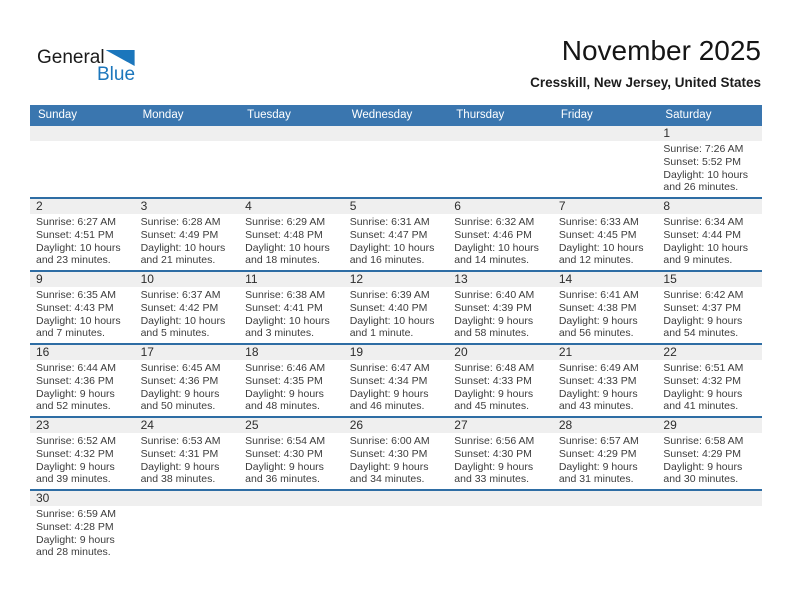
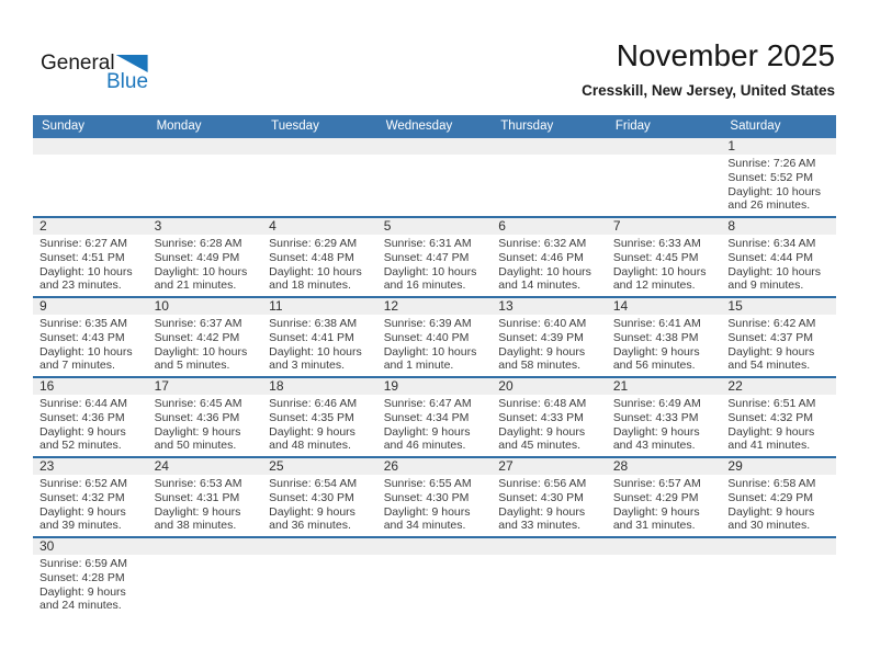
  General
  Blue
  November 2025
  Cresskill, New Jersey, United States
  Sunday
  Monday
  Tuesday
  Wednesday
  Thursday
  Friday
  Saturday
  1
  Sunrise: 7:26 AM
  Sunset: 5:52 PM
  Daylight: 10 hours
  and 26 minutes.
  2
  3
  4
  5
  6
  7
  8
  Sunrise: 6:27 AM
  Sunset: 4:51 PM
  Daylight: 10 hours
  and 23 minutes.
  Sunrise: 6:28 AM
  Sunset: 4:49 PM
  Daylight: 10 hours
  and 21 minutes.
  Sunrise: 6:29 AM
  Sunset: 4:48 PM
  Daylight: 10 hours
  and 18 minutes.
  Sunrise: 6:31 AM
  Sunset: 4:47 PM
  Daylight: 10 hours
  and 16 minutes.
  Sunrise: 6:32 AM
  Sunset: 4:46 PM
  Daylight: 10 hours
  and 14 minutes.
  Sunrise: 6:33 AM
  Sunset: 4:45 PM
  Daylight: 10 hours
  and 12 minutes.
  Sunrise: 6:34 AM
  Sunset: 4:44 PM
  Daylight: 10 hours
  and 9 minutes.
  9
  10
  11
  12
  13
  14
  15
  Sunrise: 6:35 AM
  Sunset: 4:43 PM
  Daylight: 10 hours
  and 7 minutes.
  Sunrise: 6:37 AM
  Sunset: 4:42 PM
  Daylight: 10 hours
  and 5 minutes.
  Sunrise: 6:38 AM
  Sunset: 4:41 PM
  Daylight: 10 hours
  and 3 minutes.
  Sunrise: 6:39 AM
  Sunset: 4:40 PM
  Daylight: 10 hours
  and 1 minute.
  Sunrise: 6:40 AM
  Sunset: 4:39 PM
  Daylight: 9 hours
  and 58 minutes.
  Sunrise: 6:41 AM
  Sunset: 4:38 PM
  Daylight: 9 hours
  and 56 minutes.
  Sunrise: 6:42 AM
  Sunset: 4:37 PM
  Daylight: 9 hours
  and 54 minutes.
  16
  17
  18
  19
  20
  21
  22
  Sunrise: 6:44 AM
  Sunset: 4:36 PM
  Daylight: 9 hours
  and 52 minutes.
  Sunrise: 6:45 AM
  Sunset: 4:36 PM
  Daylight: 9 hours
  and 50 minutes.
  Sunrise: 6:46 AM
  Sunset: 4:35 PM
  Daylight: 9 hours
  and 48 minutes.
  Sunrise: 6:47 AM
  Sunset: 4:34 PM
  Daylight: 9 hours
  and 46 minutes.
  Sunrise: 6:48 AM
  Sunset: 4:33 PM
  Daylight: 9 hours
  and 45 minutes.
  Sunrise: 6:49 AM
  Sunset: 4:33 PM
  Daylight: 9 hours
  and 43 minutes.
  Sunrise: 6:51 AM
  Sunset: 4:32 PM
  Daylight: 9 hours
  and 41 minutes.
  23
  24
  25
  26
  27
  28
  29
  Sunrise: 6:52 AM
  Sunset: 4:32 PM
  Daylight: 9 hours
  and 39 minutes.
  Sunrise: 6:53 AM
  Sunset: 4:31 PM
  Daylight: 9 hours
  and 38 minutes.
  Sunrise: 6:54 AM
  Sunset: 4:30 PM
  Daylight: 9 hours
  and 36 minutes.
- Sunrise: 6:00 AM
+ Sunrise: 6:55 AM
  Sunset: 4:30 PM
  Daylight: 9 hours
  and 34 minutes.
  Sunrise: 6:56 AM
  Sunset: 4:30 PM
  Daylight: 9 hours
  and 33 minutes.
  Sunrise: 6:57 AM
  Sunset: 4:29 PM
  Daylight: 9 hours
  and 31 minutes.
  Sunrise: 6:58 AM
  Sunset: 4:29 PM
  Daylight: 9 hours
  and 30 minutes.
  30
  Sunrise: 6:59 AM
  Sunset: 4:28 PM
  Daylight: 9 hours
- and 28 minutes.
+ and 24 minutes.
